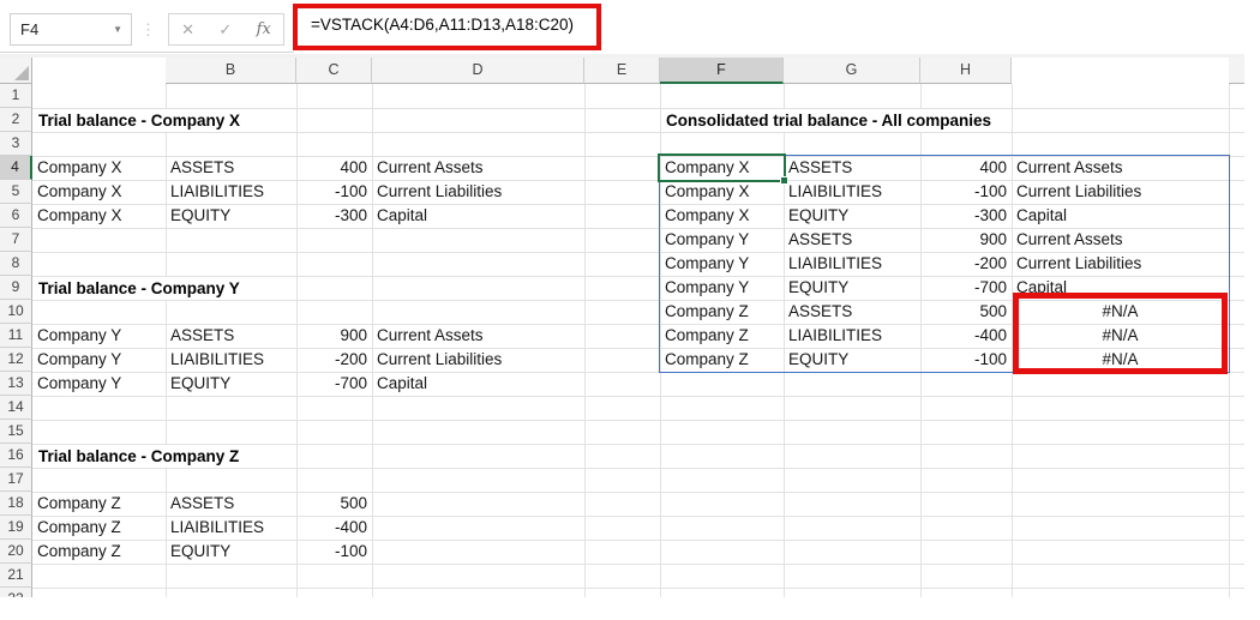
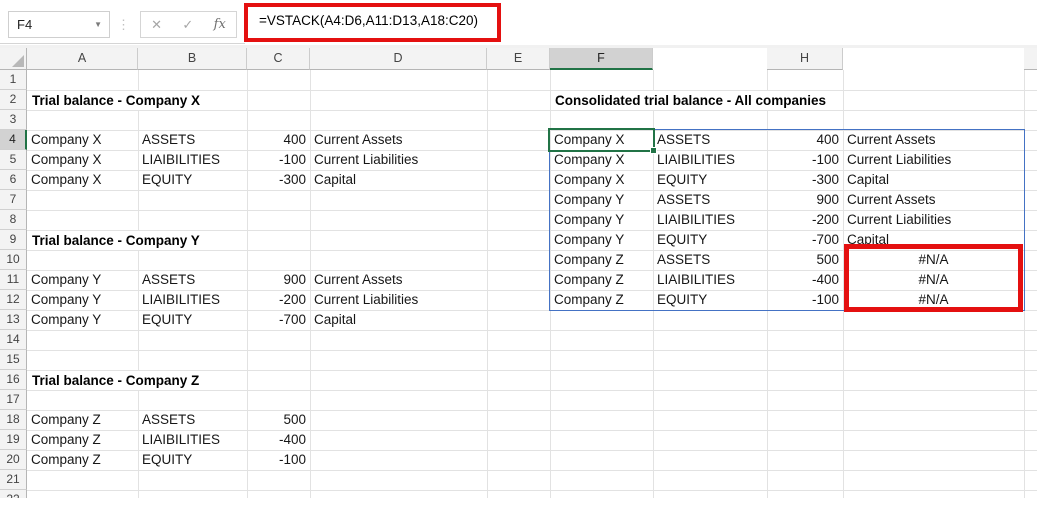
  F4
  ▼
  ⋮
  ✕
  ✓
  fx
  =VSTACK(A4:D6,A11:D13,A18:C20)
+ A
  B
  C
  D
  E
  F
- G
  H
  1
  2
  3
  4
  5
  6
  7
  8
  9
  10
  11
  12
  13
  14
  15
  16
  17
  18
  19
  20
  21
  Trial balance - Company X
  Company X
  ASSETS
  400
  Current Assets
  Company X
  LIAIBILITIES
  -100
  Current Liabilities
  Company X
  EQUITY
  -300
  Capital
  Trial balance - Company Y
  Company Y
  ASSETS
  900
  Current Assets
  Company Y
  LIAIBILITIES
  -200
  Current Liabilities
  Company Y
  EQUITY
  -700
  Capital
  Trial balance - Company Z
  Company Z
  ASSETS
  500
  Company Z
  LIAIBILITIES
  -400
  Company Z
  EQUITY
  -100
  Consolidated trial balance - All companies
  Company X
  ASSETS
  400
  Current Assets
  Company X
  LIAIBILITIES
  -100
  Current Liabilities
  Company X
  EQUITY
  -300
  Capital
  Company Y
  ASSETS
  900
  Current Assets
  Company Y
  LIAIBILITIES
  -200
  Current Liabilities
  Company Y
  EQUITY
  -700
  Capital
  Company Z
  ASSETS
  500
  #N/A
  Company Z
  LIAIBILITIES
  -400
  #N/A
  Company Z
  EQUITY
  -100
  #N/A
